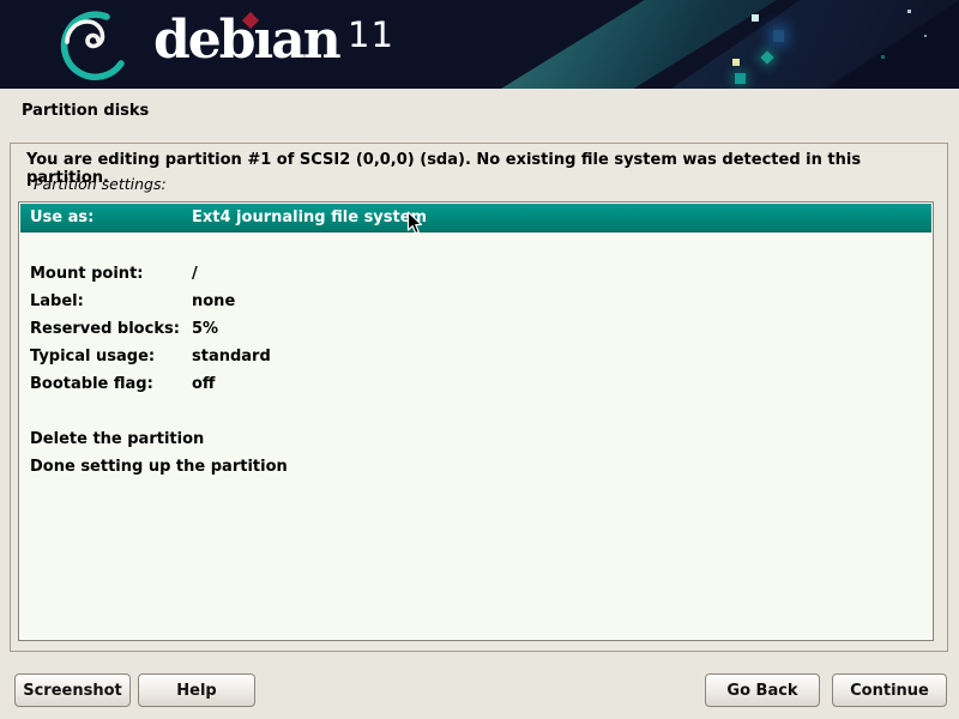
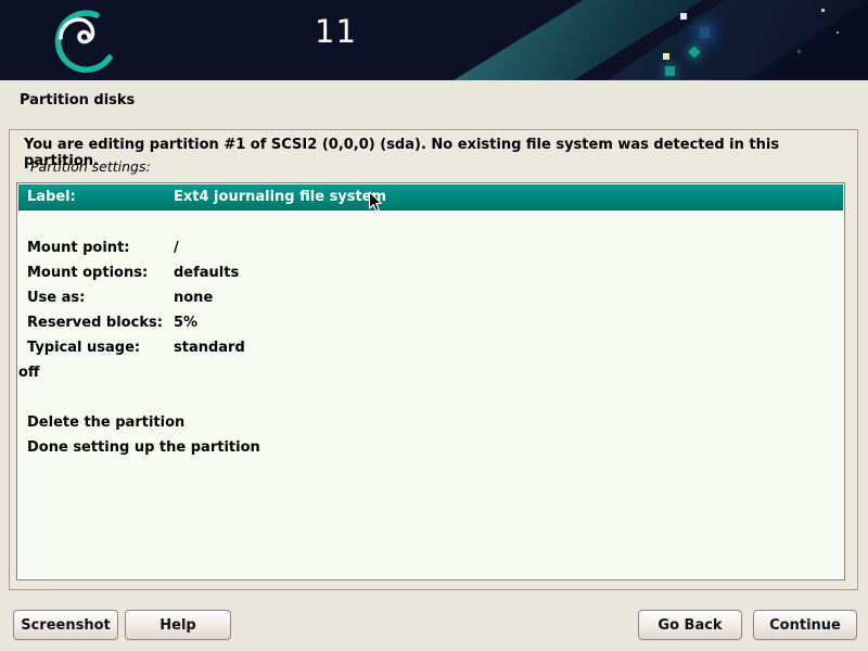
- debıan
  11
  Partition disks
  You are editing partition #1 of SCSI2 (0,0,0) (sda). No existing file system was detected in this partition.
  Partition settings:
- Use as:
+ Label:
  Ext4 journaling file system
  Mount point:
  /
+ Mount options:
+ defaults
- Label:
+ Use as:
  none
  Reserved blocks:
  5%
  Typical usage:
  standard
- Bootable flag:
  off
  Delete the partition
  Done setting up the partition
  Screenshot
  Help
  Go Back
  Continue
